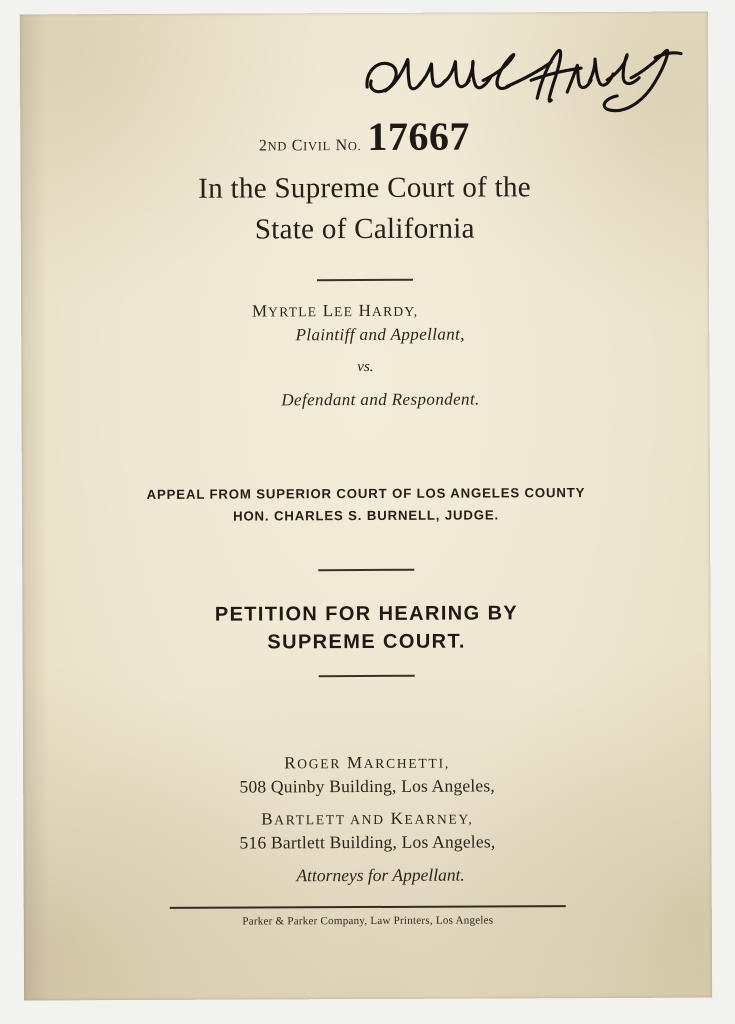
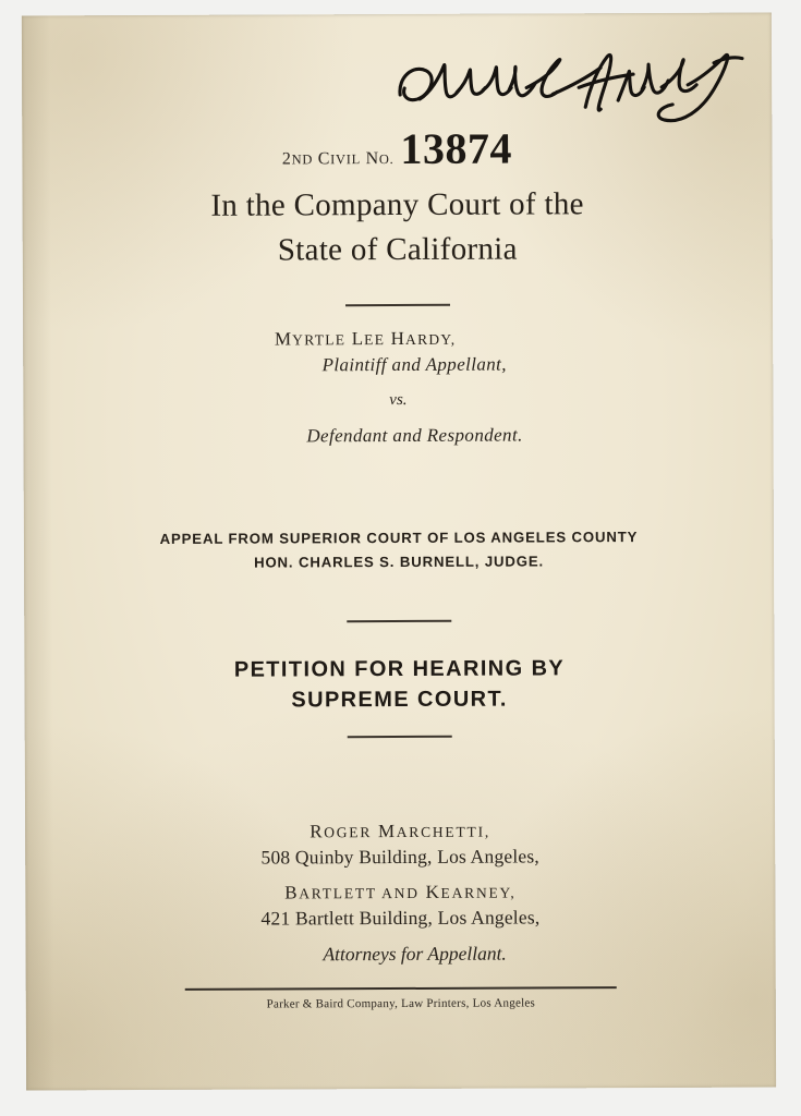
- 2ND CIVIL NO.17667
+ 2ND CIVIL NO.13874
- In the Supreme Court of the
+ In the Company Court of the
  State of California
  MYRTLE LEE HARDY,
  Plaintiff and Appellant,
  vs.
  Defendant and Respondent.
  APPEAL FROM SUPERIOR COURT OF LOS ANGELES COUNTY
  HON. CHARLES S. BURNELL, JUDGE.
  PETITION FOR HEARING BY
  SUPREME COURT.
  ROGER MARCHETTI,
  508 Quinby Building, Los Angeles,
  BARTLETT AND KEARNEY,
- 516 Bartlett Building, Los Angeles,
+ 421 Bartlett Building, Los Angeles,
  Attorneys for Appellant.
- Parker & Parker Company, Law Printers, Los Angeles
+ Parker & Baird Company, Law Printers, Los Angeles
